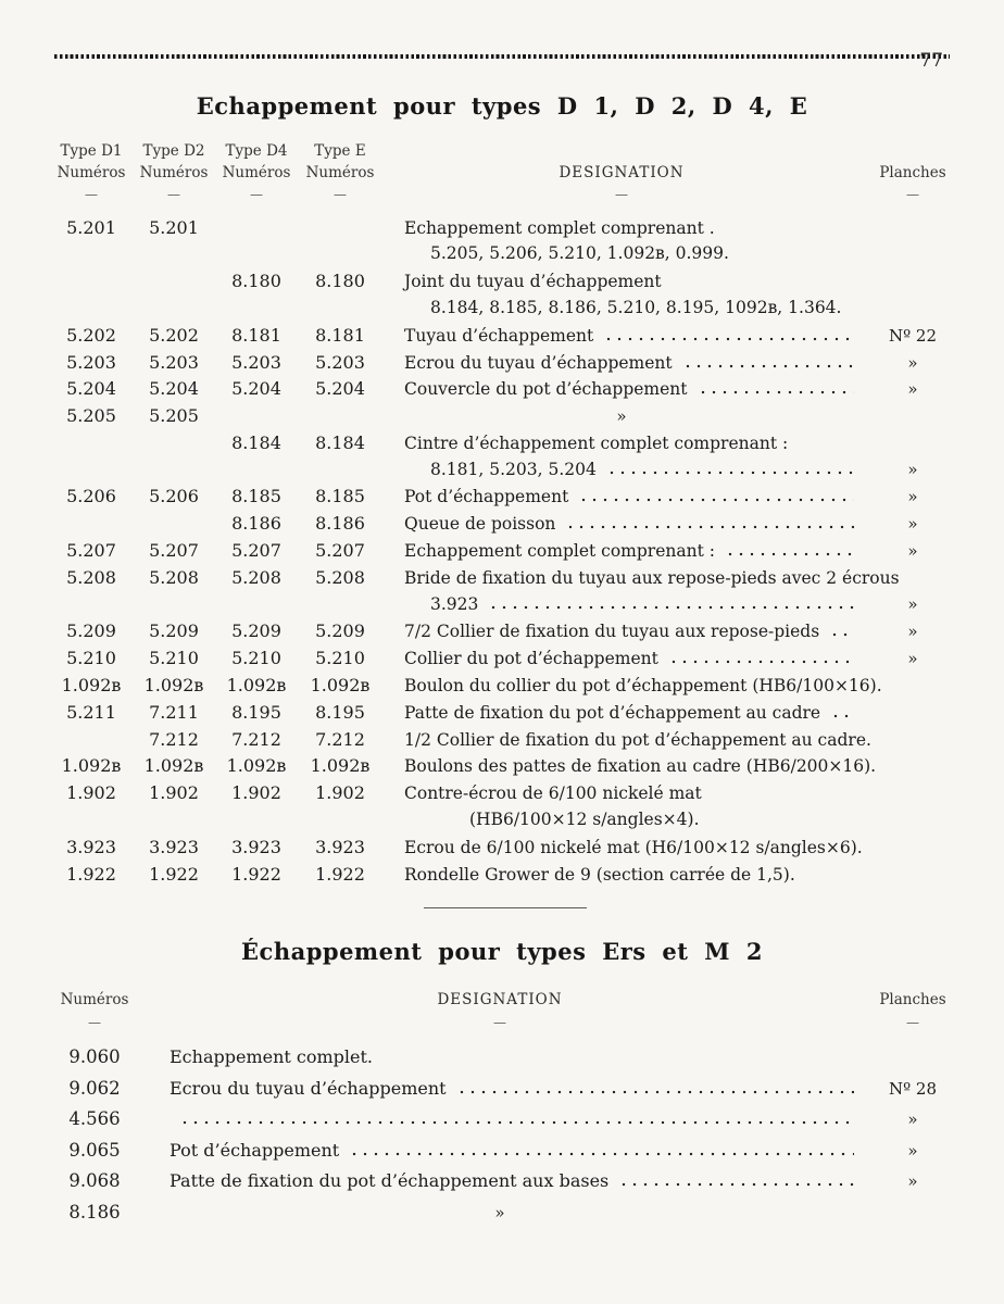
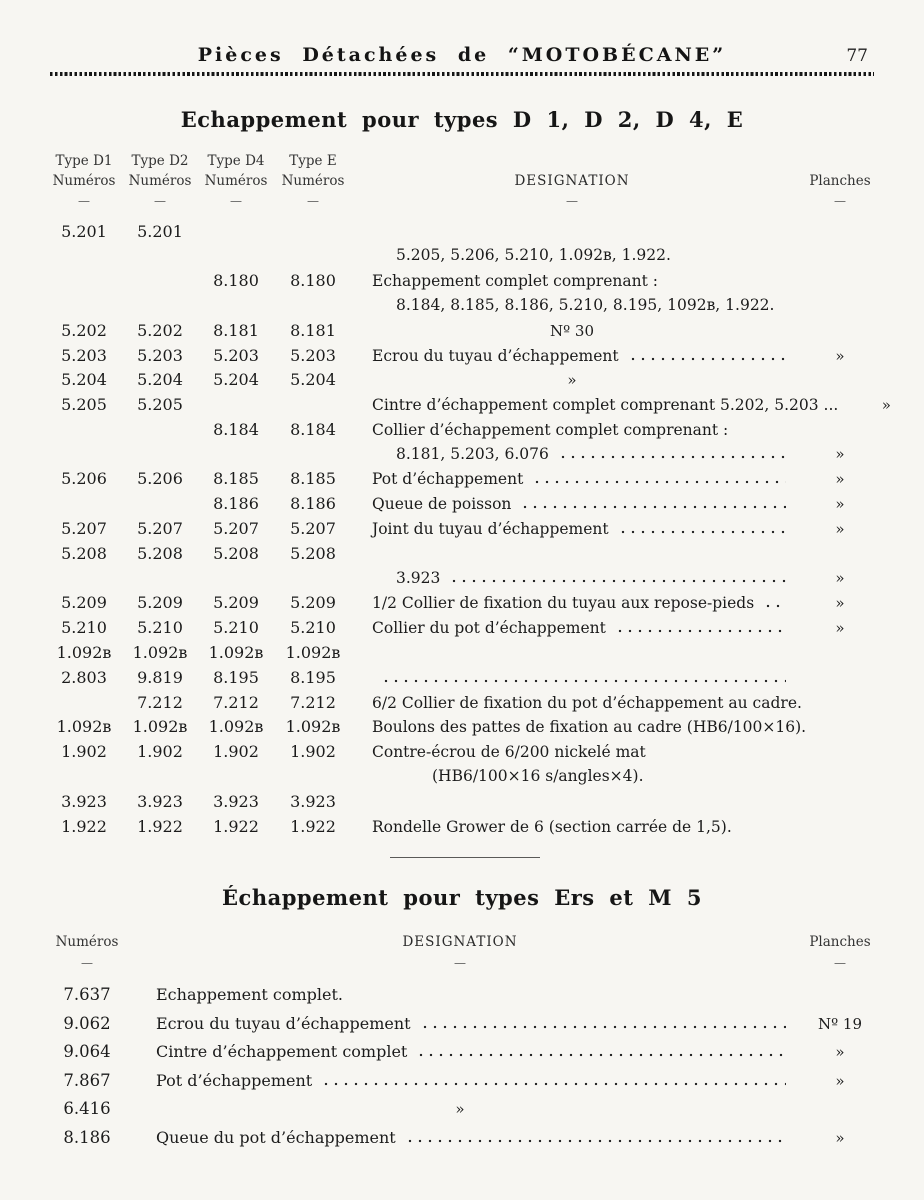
+ Pièces Détachées de “MOTOBÉCANE”
  77
  Echappement pour types D 1, D 2, D 4, E
  Type D1
  Numéros
  Type D2
  Numéros
  Type D4
  Numéros
  Type E
  Numéros
  DESIGNATION
  Planches
  5.201
  5.201
- Echappement complet comprenant .
- 5.205, 5.206, 5.210, 1.092ʙ, 0.999.
+ 5.205, 5.206, 5.210, 1.092ʙ, 1.922.
  8.180
  8.180
- Joint du tuyau d’échappement
+ Echappement complet comprenant :
- 8.184, 8.185, 8.186, 5.210, 8.195, 1092ʙ, 1.364.
+ 8.184, 8.185, 8.186, 5.210, 8.195, 1092ʙ, 1.922.
  5.202
  5.202
  8.181
  8.181
- Tuyau d’échappement
- Nº 22
+ Nº 30
  5.203
  5.203
  5.203
  5.203
  Ecrou du tuyau d’échappement
  »
  5.204
  5.204
  5.204
  5.204
- Couvercle du pot d’échappement
  »
  5.205
  5.205
+ Cintre d’échappement complet comprenant 5.202, 5.203 ...
  »
  8.184
  8.184
- Cintre d’échappement complet comprenant :
+ Collier d’échappement complet comprenant :
- 8.181, 5.203, 5.204
+ 8.181, 5.203, 6.076
  »
  5.206
  5.206
  8.185
  8.185
  Pot d’échappement
  »
  8.186
  8.186
  Queue de poisson
  »
  5.207
  5.207
  5.207
  5.207
- Echappement complet comprenant :
+ Joint du tuyau d’échappement
  »
  5.208
  5.208
  5.208
  5.208
- Bride de fixation du tuyau aux repose-pieds avec 2 écrous
  3.923
  »
  5.209
  5.209
  5.209
  5.209
- 7/2 Collier de fixation du tuyau aux repose-pieds
+ 1/2 Collier de fixation du tuyau aux repose-pieds
  »
  5.210
  5.210
  5.210
  5.210
  Collier du pot d’échappement
  »
  1.092ʙ
  1.092ʙ
  1.092ʙ
  1.092ʙ
- Boulon du collier du pot d’échappement (HB6/100×16).
- 5.211
+ 2.803
- 7.211
+ 9.819
  8.195
  8.195
- Patte de fixation du pot d’échappement au cadre
  7.212
  7.212
  7.212
- 1/2 Collier de fixation du pot d’échappement au cadre.
+ 6/2 Collier de fixation du pot d’échappement au cadre.
  1.092ʙ
  1.092ʙ
  1.092ʙ
  1.092ʙ
- Boulons des pattes de fixation au cadre (HB6/200×16).
+ Boulons des pattes de fixation au cadre (HB6/100×16).
  1.902
  1.902
  1.902
  1.902
- Contre-écrou de 6/100 nickelé mat
+ Contre-écrou de 6/200 nickelé mat
- (HB6/100×12 s/angles×4).
+ (HB6/100×16 s/angles×4).
  3.923
  3.923
  3.923
  3.923
- Ecrou de 6/100 nickelé mat (H6/100×12 s/angles×6).
  1.922
  1.922
  1.922
  1.922
- Rondelle Grower de 9 (section carrée de 1,5).
+ Rondelle Grower de 6 (section carrée de 1,5).
- Échappement pour types Ers et M 2
+ Échappement pour types Ers et M 5
  Numéros
  DESIGNATION
  Planches
- 9.060
+ 7.637
  Echappement complet.
  9.062
  Ecrou du tuyau d’échappement
- Nº 28
+ Nº 19
- 4.566
+ 9.064
+ Cintre d’échappement complet
  »
- 9.065
+ 7.867
  Pot d’échappement
  »
- 9.068
+ 6.416
- Patte de fixation du pot d’échappement aux bases
  »
  8.186
+ Queue du pot d’échappement
  »
